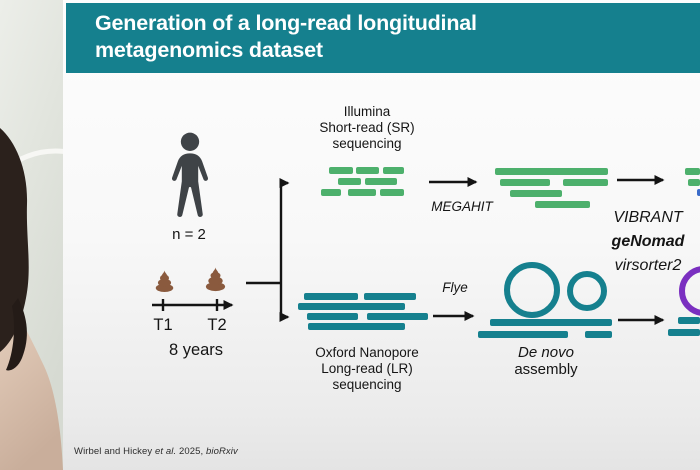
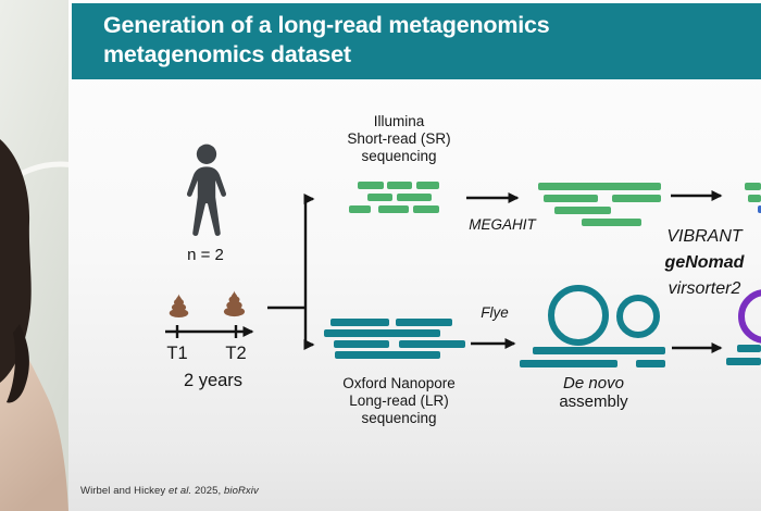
- Generation of a long-read longitudinal
+ Generation of a long-read metagenomics
  metagenomics dataset
  n = 2
  T1
  T2
- 8 years
+ 2 years
  Illumina
  Short-read (SR)
  sequencing
  MEGAHIT
  VIBRANT
  geNomad
  virsorter2
  Flye
  Oxford Nanopore
  Long-read (LR)
  sequencing
  De novo
  assembly
  Wirbel and Hickey et al. 2025, bioRxiv
